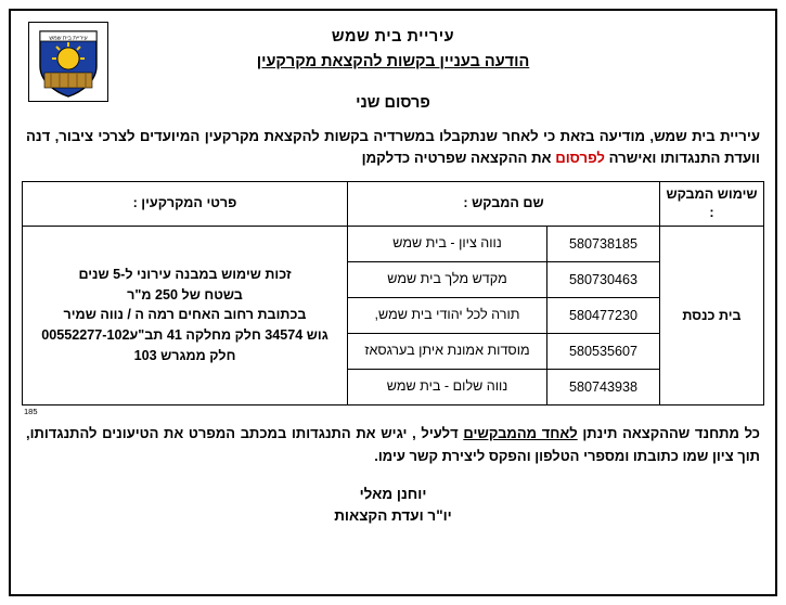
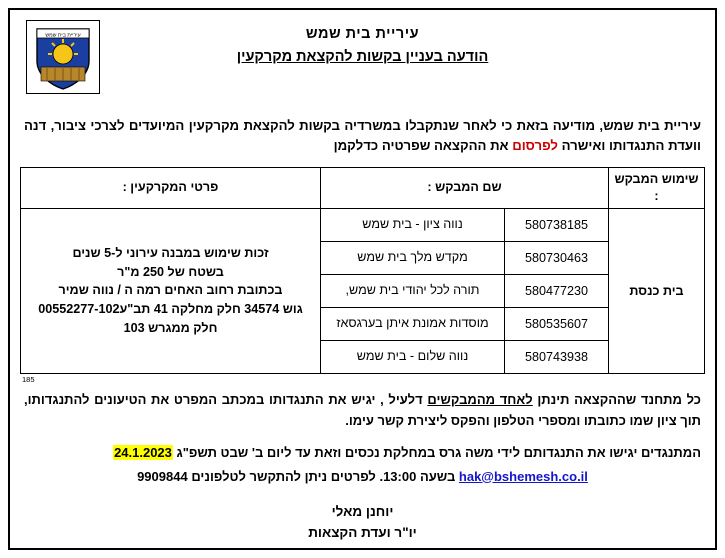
  עיריית בית שמש
  הודעה בעניין בקשות להקצאת מקרקעין
- פרסום שני
  עיריית בית שמש, מודיעה בזאת כי לאחר שנתקבלו במשרדיה בקשות להקצאת מקרקעין המיועדים לצרכי ציבור, דנה וועדת התנגדותו ואישרה לפרסום את ההקצאה שפרטיה כדלקמן
  שימוש המבקש :	שם המבקש :	פרטי המקרקעין :
  בית כנסת	580738185	נווה ציון - בית שמש	זכות שימוש במבנה עירוני ל-5 שנים בשטח של 250 מ"ר בכתובת רחוב האחים רמה ה / נווה שמיר גוש 34574 חלק מחלקה 41 תב"ע00552277-102 חלק ממגרש 103
  580730463	מקדש מלך בית שמש
  580477230	תורה לכל יהודי בית שמש,
  580535607	מוסדות אמונת איתן בערגסאז
  580743938	נווה שלום - בית שמש
  185
  כל מתחנד שההקצאה תינתן לאחד מהמבקשים דלעיל , יגיש את התנגדותו במכתב המפרט את הטיעונים להתנגדותו, תוך ציון שמו כתובתו ומספרי הטלפון והפקס ליצירת קשר עימו.
+ המתנגדים יגישו את התנגדותם לידי משה גרס במחלקת נכסים וזאת עד ליום ב' שבט תשפ"ג 24.1.2023
+ hak@bshemesh.co.il בשעה 13:00. לפרטים ניתן להתקשר לטלפונים 9909844
  יוחנן מאלי
  יו"ר ועדת הקצאות
